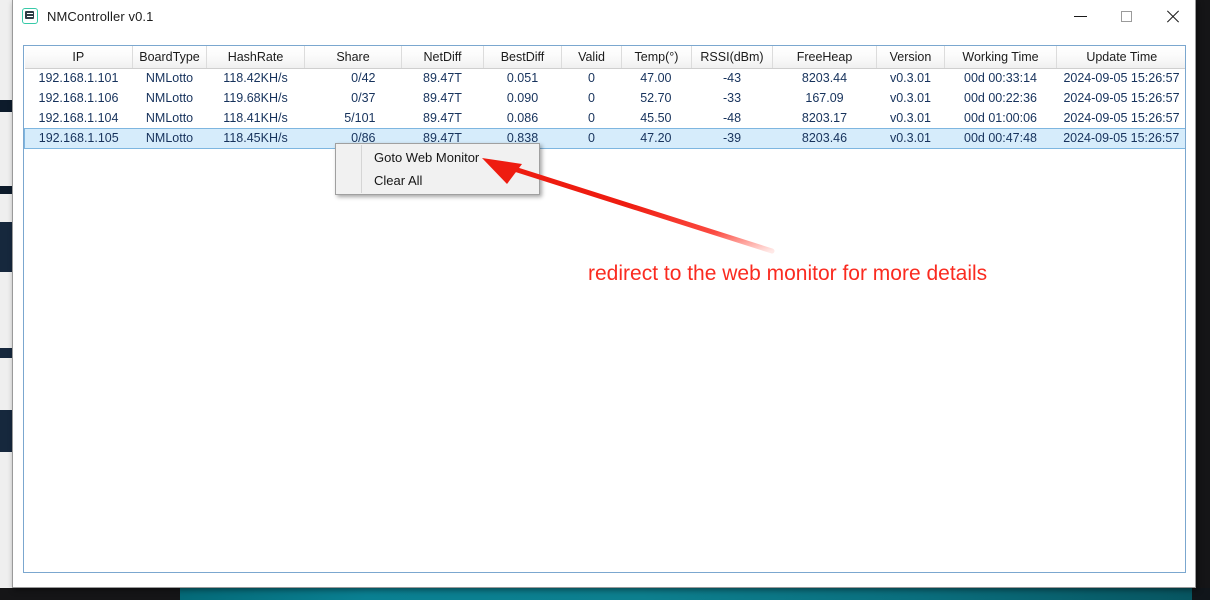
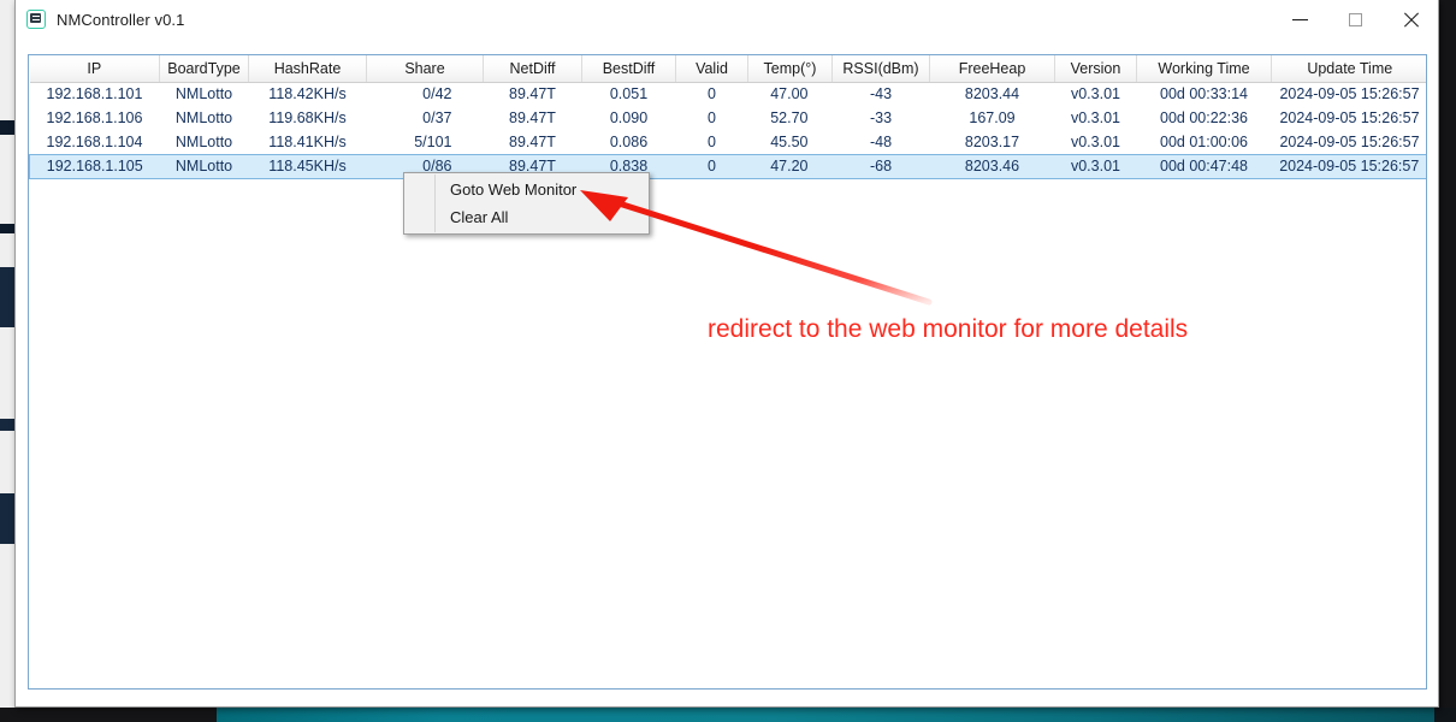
  NMController v0.1
  IP	BoardType	HashRate	Share	NetDiff	BestDiff	Valid	Temp(°)	RSSI(dBm)	FreeHeap	Version	Working Time	Update Time
  192.168.1.101	NMLotto	118.42KH/s	0/42	89.47T	0.051	0	47.00	-43	8203.44	v0.3.01	00d 00:33:14	2024-09-05 15:26:57
  192.168.1.106	NMLotto	119.68KH/s	0/37	89.47T	0.090	0	52.70	-33	167.09	v0.3.01	00d 00:22:36	2024-09-05 15:26:57
  192.168.1.104	NMLotto	118.41KH/s	5/101	89.47T	0.086	0	45.50	-48	8203.17	v0.3.01	00d 01:00:06	2024-09-05 15:26:57
- 192.168.1.105	NMLotto	118.45KH/s	0/86	89.47T	0.838	0	47.20	-39	8203.46	v0.3.01	00d 00:47:48	2024-09-05 15:26:57
+ 192.168.1.105	NMLotto	118.45KH/s	0/86	89.47T	0.838	0	47.20	-68	8203.46	v0.3.01	00d 00:47:48	2024-09-05 15:26:57
  Goto Web Monitor
  Clear All
  redirect to the web monitor for more details
